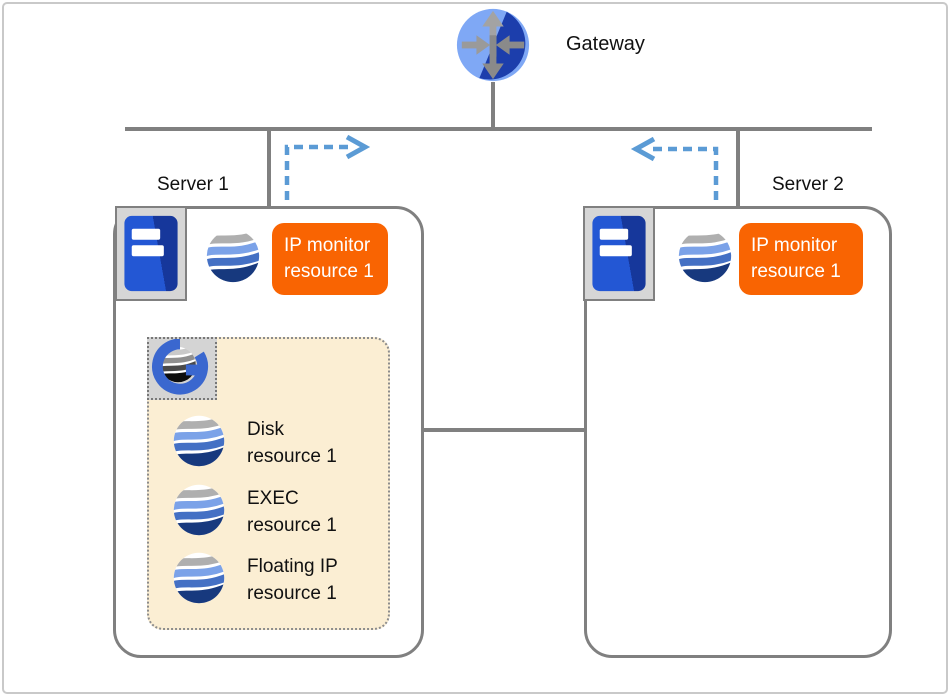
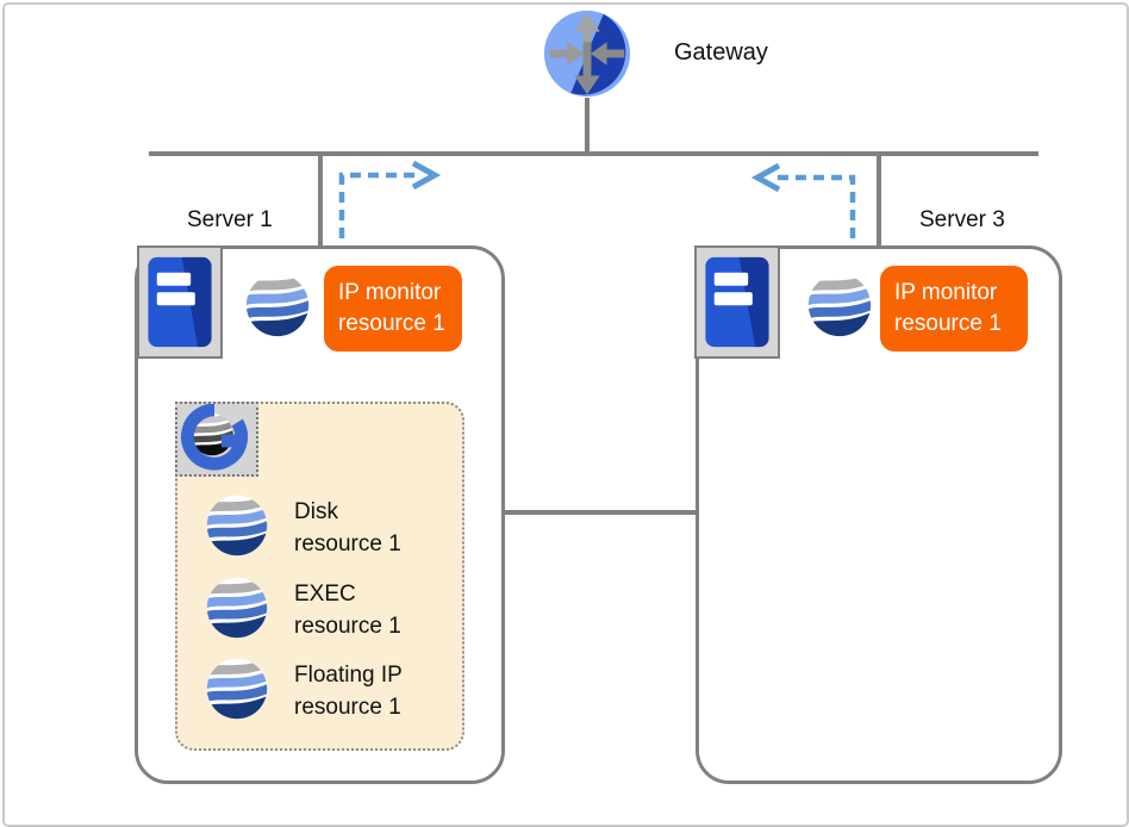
  Gateway
  Server 1
- Server 2
+ Server 3
  IP monitor
  resource 1
  IP monitor
  resource 1
  Disk
  resource 1
  EXEC
  resource 1
  Floating IP
  resource 1
